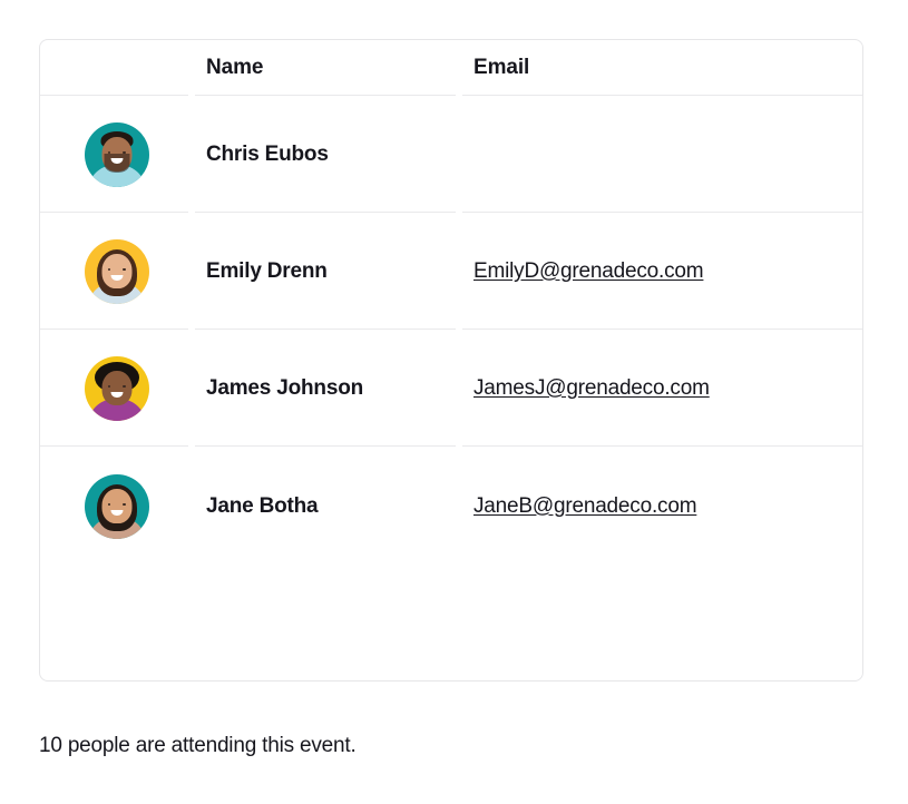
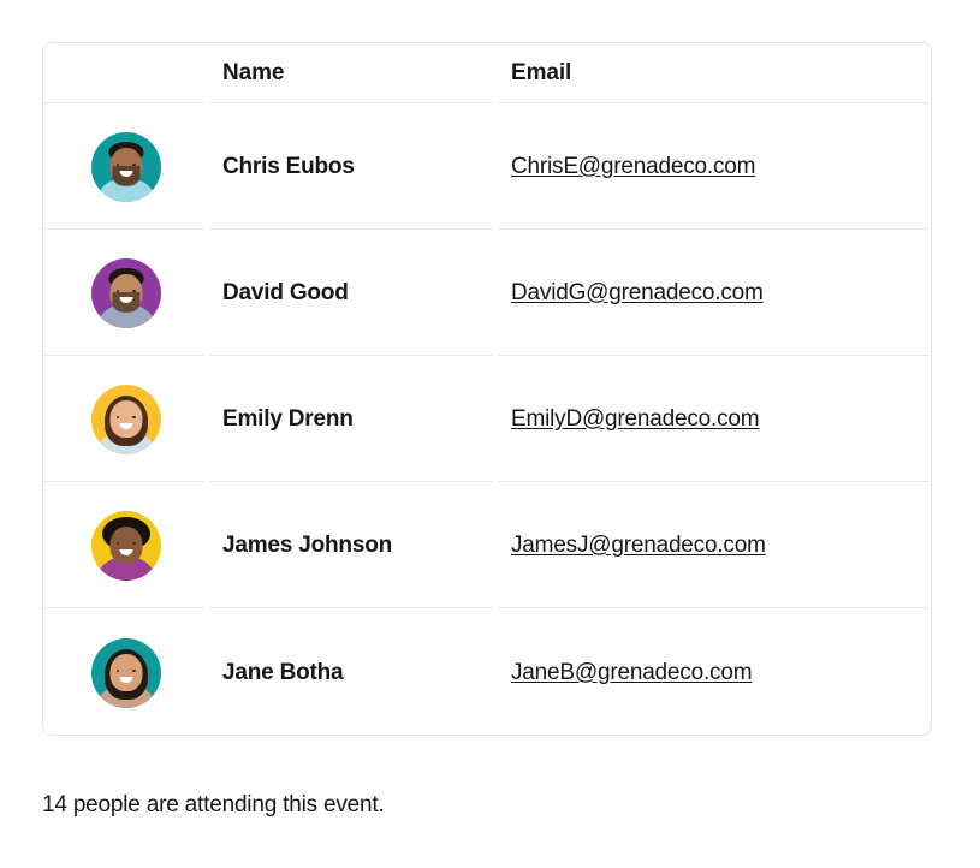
  Name
  Email
  Chris Eubos
+ ChrisE@grenadeco.com
+ David Good
+ DavidG@grenadeco.com
  Emily Drenn
  EmilyD@grenadeco.com
  James Johnson
  JamesJ@grenadeco.com
  Jane Botha
  JaneB@grenadeco.com
- 10 people are attending this event.
+ 14 people are attending this event.
